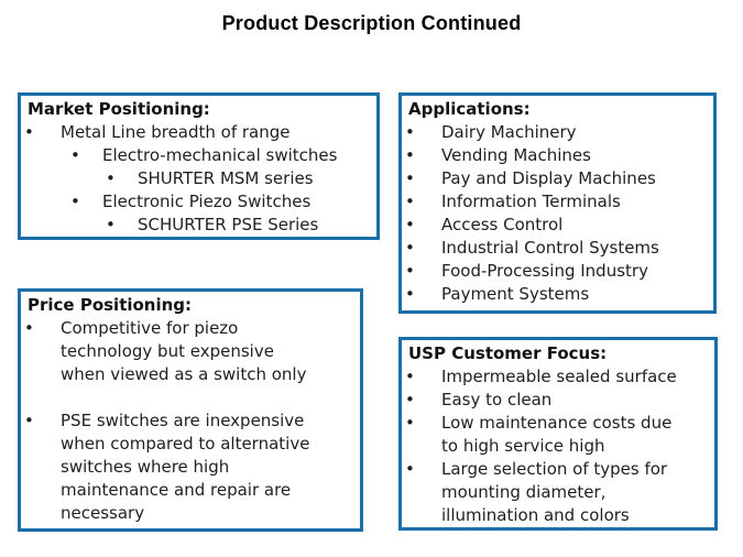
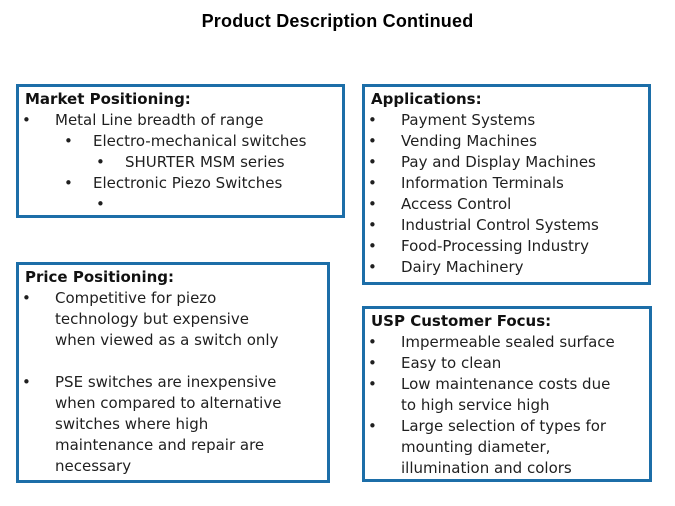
  Product Description Continued
  Market Positioning:
  •
  Metal Line breadth of range
  •
  Electro-mechanical switches
  •
  SHURTER MSM series
  •
  Electronic Piezo Switches
  •
- SCHURTER PSE Series
  Applications:
  •
- Dairy Machinery
+ Payment Systems
  •
  Vending Machines
  •
  Pay and Display Machines
  •
  Information Terminals
  •
  Access Control
  •
  Industrial Control Systems
  •
  Food-Processing Industry
  •
- Payment Systems
+ Dairy Machinery
  Price Positioning:
  •
  Competitive for piezo technology but expensive when viewed as a switch only
  •
  PSE switches are inexpensive when compared to alternative switches where high maintenance and repair are necessary
  USP Customer Focus:
  •
  Impermeable sealed surface
  •
  Easy to clean
  •
  Low maintenance costs due to high service high
  •
  Large selection of types for mounting diameter, illumination and colors
